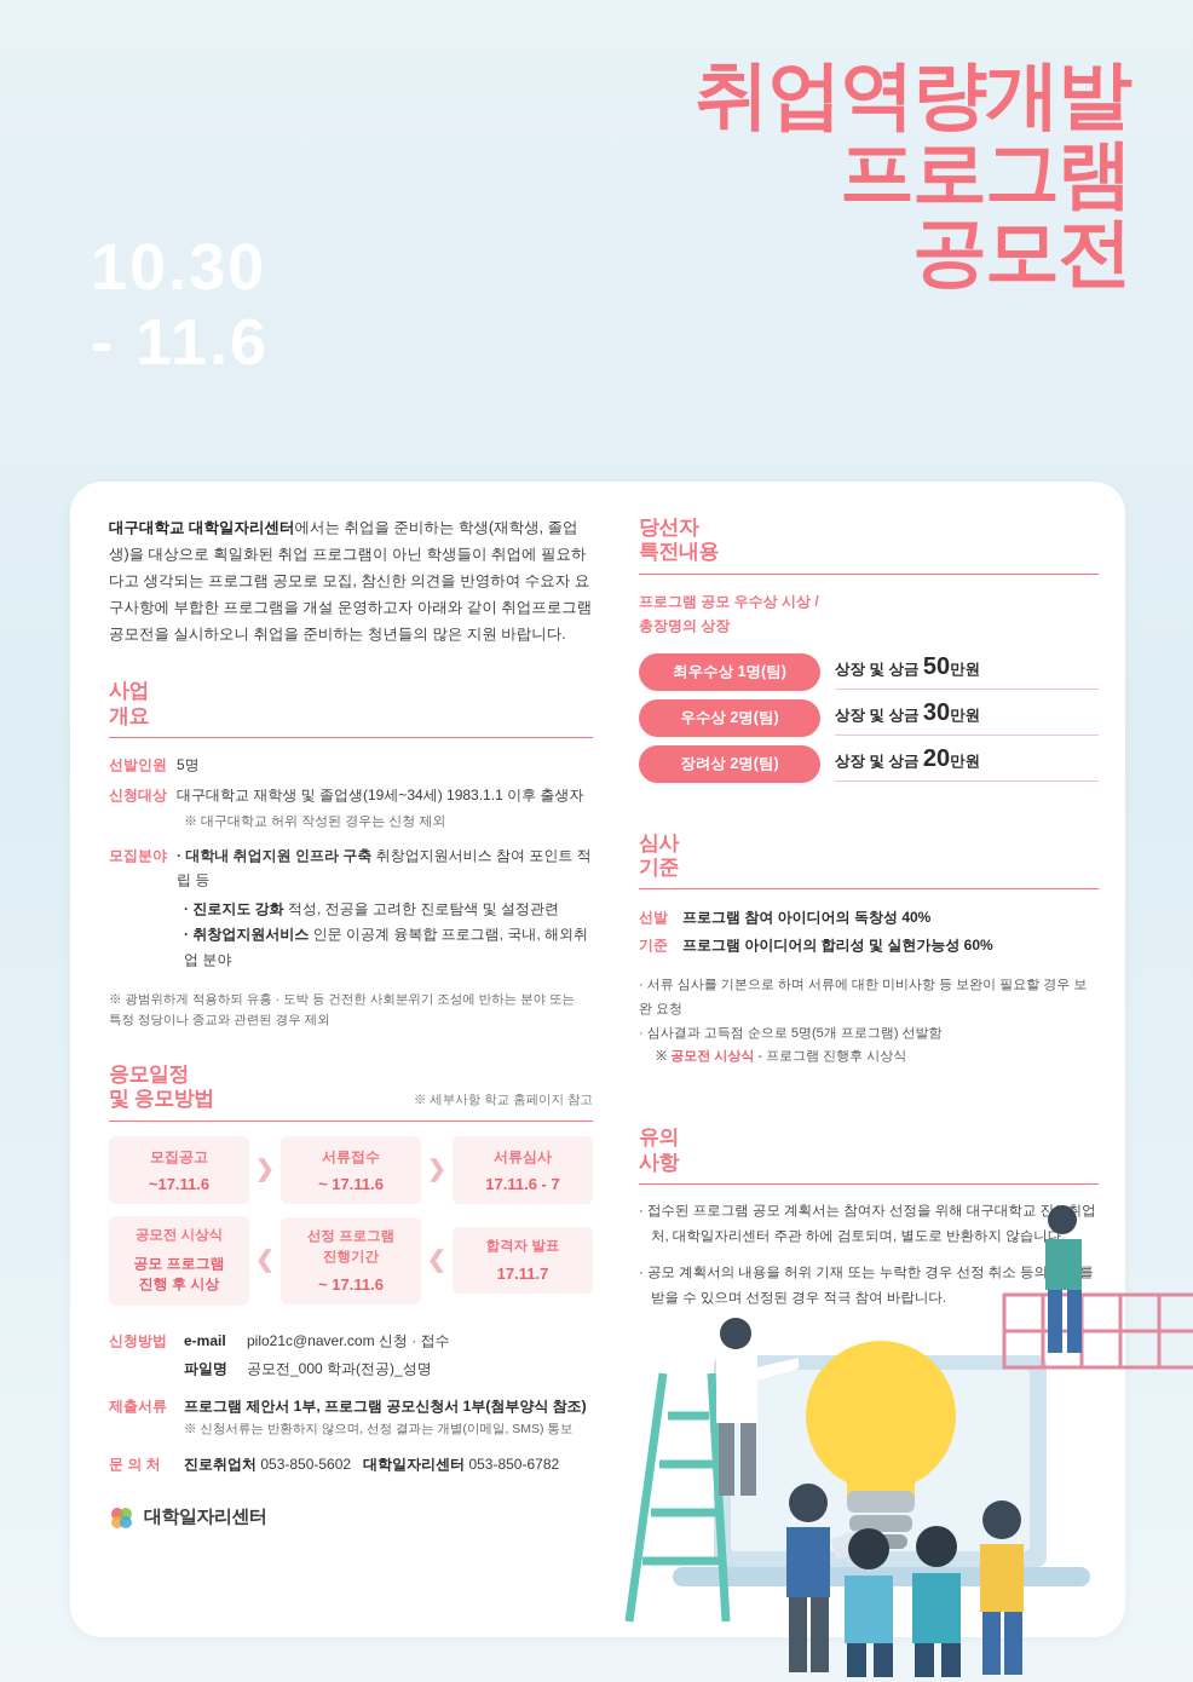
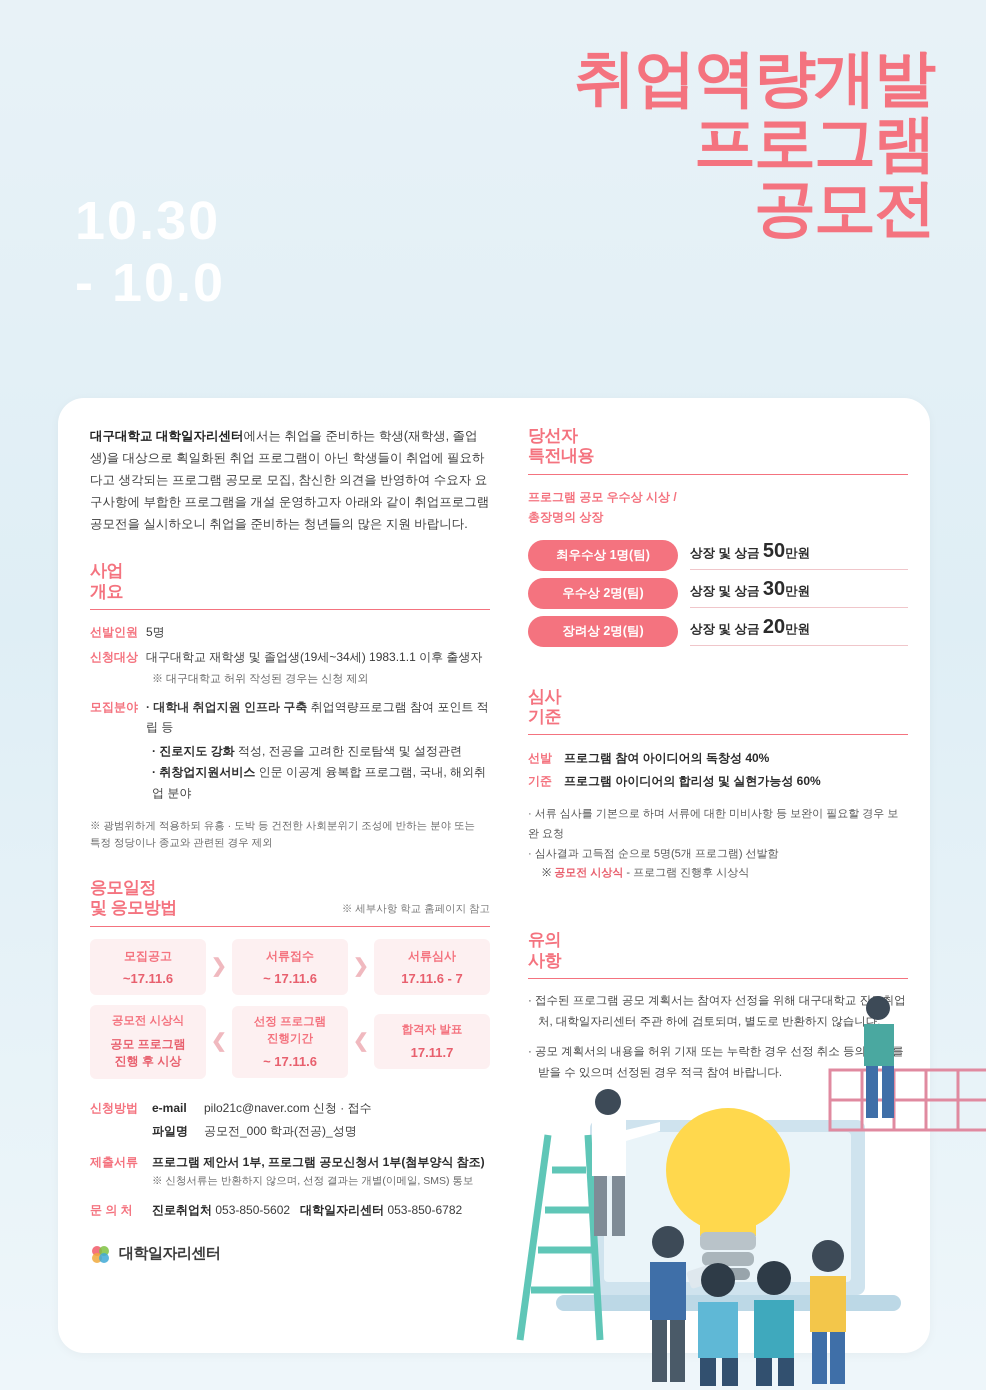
  취업역량개발
  프로그램
  공모전
  10.30
- - 11.6
+ - 10.0
  대구대학교 대학일자리센터에서는 취업을 준비하는 학생(재학생, 졸업생)을 대상으로 획일화된 취업 프로그램이 아닌 학생들이 취업에 필요하다고 생각되는 프로그램 공모로 모집, 참신한 의견을 반영하여 수요자 요구사항에 부합한 프로그램을 개설 운영하고자 아래와 같이 취업프로그램 공모전을 실시하오니 취업을 준비하는 청년들의 많은 지원 바랍니다.
  사업
  개요
  선발인원
  5명
  신청대상
  대구대학교 재학생 및 졸업생(19세~34세) 1983.1.1 이후 출생자
  ※ 대구대학교 허위 작성된 경우는 신청 제외
  모집분야
- · 대학내 취업지원 인프라 구축 취창업지원서비스 참여 포인트 적립 등
+ · 대학내 취업지원 인프라 구축 취업역량프로그램 참여 포인트 적립 등
  · 진로지도 강화 적성, 전공을 고려한 진로탐색 및 설정관련
  · 취창업지원서비스 인문 이공계 융복합 프로그램, 국내, 해외취업 분야
  ※ 광범위하게 적용하되 유흥 · 도박 등 건전한 사회분위기 조성에 반하는 분야 또는
  특정 정당이나 종교와 관련된 경우 제외
  응모일정
  및 응모방법
  ※ 세부사항 학교 홈페이지 참고
  모집공고
  ~17.11.6
  ❯
  서류접수
  ~ 17.11.6
  ❯
  서류심사
  17.11.6 - 7
  공모전 시상식
  공모 프로그램
  진행 후 시상
  ❮
  선정 프로그램
  진행기간
  ~ 17.11.6
  ❮
  합격자 발표
  17.11.7
  신청방법
  e-mail
  pilo21c@naver.com 신청 · 접수
  파일명
  공모전_000 학과(전공)_성명
  제출서류
  프로그램 제안서 1부, 프로그램 공모신청서 1부(첨부양식 참조)
  ※ 신청서류는 반환하지 않으며, 선정 결과는 개별(이메일, SMS) 통보
  문 의 처
  진로취업처 053-850-5602 대학일자리센터 053-850-6782
  대학일자리센터
  당선자
  특전내용
  프로그램 공모 우수상 시상 /
  총장명의 상장
  최우수상 1명(팀)
  상장 및 상금 50만원
  우수상 2명(팀)
  상장 및 상금 30만원
  장려상 2명(팀)
  상장 및 상금 20만원
  심사
  기준
  선발
  프로그램 참여 아이디어의 독창성 40%
  기준
  프로그램 아이디어의 합리성 및 실현가능성 60%
  · 서류 심사를 기본으로 하며 서류에 대한 미비사항 등 보완이 필요할 경우 보완 요청
  · 심사결과 고득점 순으로 5명(5개 프로그램) 선발함
  ※ 공모전 시상식 - 프로그램 진행후 시상식
  유의
  사항
  · 접수된 프로그램 공모 계획서는 참여자 선정을 위해 대구대학교 진취업처, 대학일자리센터 주관 하에 검토되며, 별도로 반환하지 않습니다.
  · 공모 계획서의 내용을 허위 기재 또는 누락한 경우 선정 취소 등의를 받을 수 있으며 선정된 경우 적극 참여 바랍니다.
